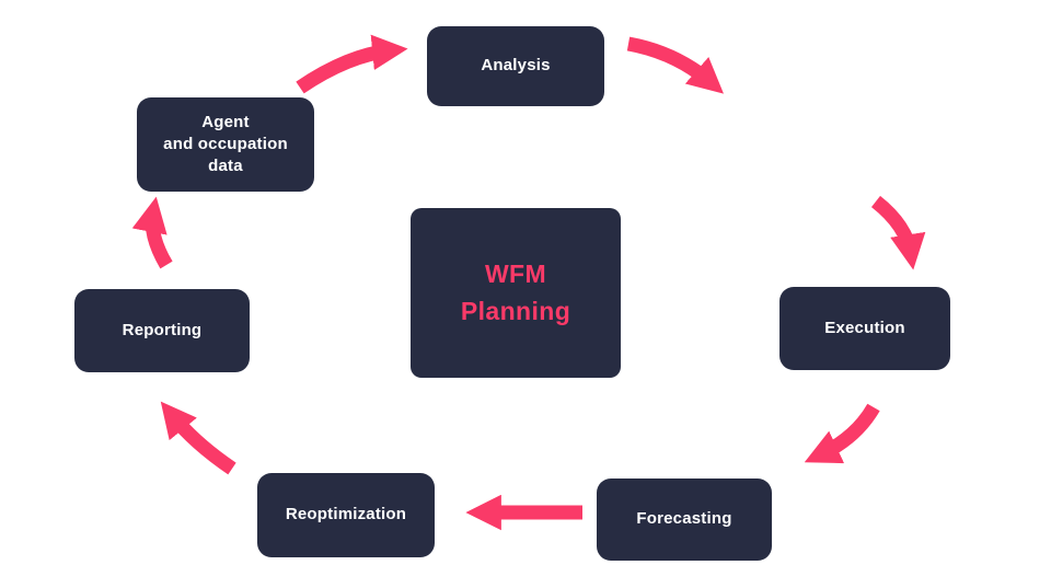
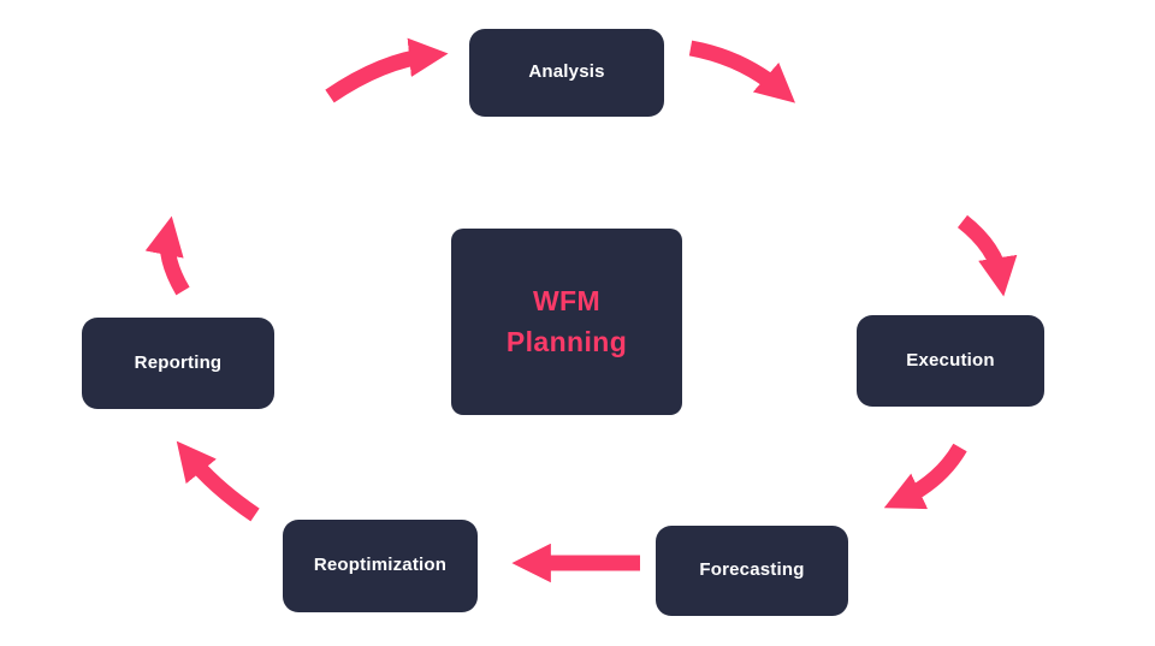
  Analysis
  Execution
  Forecasting
  Reoptimization
  Reporting
- Agent
- and occupation
- data
  WFM
  Planning
